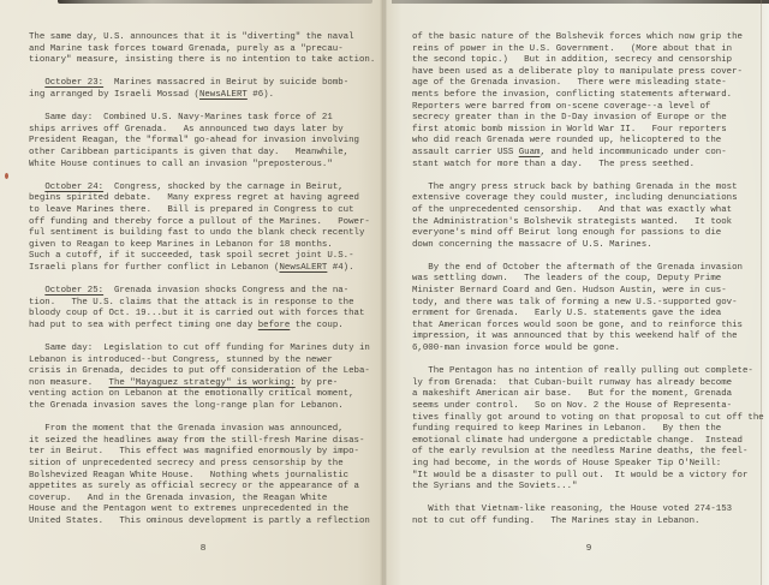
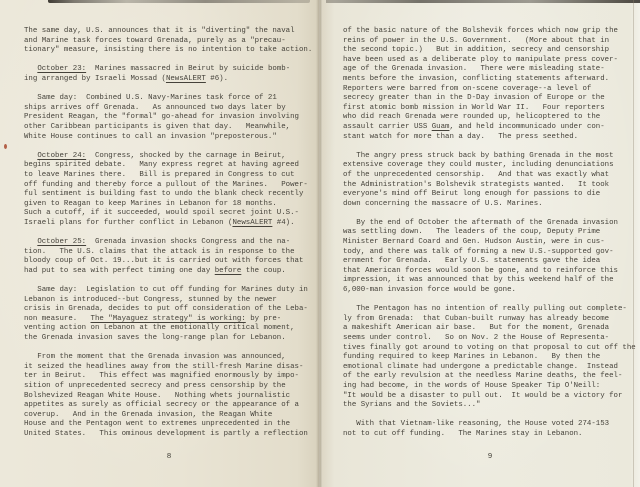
  The same day, U.S. announces that it is "diverting" the naval
  and Marine task forces toward Grenada, purely as a "precau-
  tionary" measure, insisting there is no intention to take action.
  October 23: Marines massacred in Beirut by suicide bomb-
  ing arranged by Israeli Mossad (NewsALERT #6).
  Same day: Combined U.S. Navy-Marines task force of 21
  ships arrives off Grenada. As announced two days later by
  President Reagan, the "formal" go-ahead for invasion involving
  other Caribbean participants is given that day. Meanwhile,
  White House continues to call an invasion "preposterous."
  October 24: Congress, shocked by the carnage in Beirut,
  begins spirited debate. Many express regret at having agreed
  to leave Marines there. Bill is prepared in Congress to cut
  off funding and thereby force a pullout of the Marines. Power-
  ful sentiment is building fast to undo the blank check recently
  given to Reagan to keep Marines in Lebanon for 18 months.
- Such a cutoff, if it succeeded, task spoil secret joint U.S.-
+ Such a cutoff, if it succeeded, would spoil secret joint U.S.-
  Israeli plans for further conflict in Lebanon (NewsALERT #4).
  October 25: Grenada invasion shocks Congress and the na-
  tion. The U.S. claims that the attack is in response to the
  bloody coup of Oct. 19...but it is carried out with forces that
  had put to sea with perfect timing one day before the coup.
  Same day: Legislation to cut off funding for Marines duty in
  Lebanon is introduced--but Congress, stunned by the newer
  crisis in Grenada, decides to put off consideration of the Leba-
  non measure. The "Mayaguez strategy" is working: by pre-
  venting action on Lebanon at the emotionally critical moment,
  the Grenada invasion saves the long-range plan for Lebanon.
  From the moment that the Grenada invasion was announced,
  it seized the headlines away from the still-fresh Marine disas-
  ter in Beirut. This effect was magnified enormously by impo-
  sition of unprecedented secrecy and press censorship by the
  Bolshevized Reagan White House. Nothing whets journalistic
  appetites as surely as official secrecy or the appearance of a
  coverup. And in the Grenada invasion, the Reagan White
  House and the Pentagon went to extremes unprecedented in the
  United States. This ominous development is partly a reflection
  8
  of the basic nature of the Bolshevik forces which now grip the
  reins of power in the U.S. Government. (More about that in
  the second topic.) But in addition, secrecy and censorship
  have been used as a deliberate ploy to manipulate press cover-
  age of the Grenada invasion. There were misleading state-
  ments before the invasion, conflicting statements afterward.
  Reporters were barred from on-scene coverage--a level of
  secrecy greater than in the D-Day invasion of Europe or the
  first atomic bomb mission in World War II. Four reporters
  who did reach Grenada were rounded up, helicoptered to the
  assault carrier USS Guam, and held incommunicado under con-
  stant watch for more than a day. The press seethed.
  The angry press struck back by bathing Grenada in the most
  extensive coverage they could muster, including denunciations
  of the unprecedented censorship. And that was exactly what
  the Administration's Bolshevik strategists wanted. It took
  everyone's mind off Beirut long enough for passions to die
  down concerning the massacre of U.S. Marines.
  By the end of October the aftermath of the Grenada invasion
  was settling down. The leaders of the coup, Deputy Prime
  Minister Bernard Coard and Gen. Hudson Austin, were in cus-
  tody, and there was talk of forming a new U.S.-supported gov-
  ernment for Grenada. Early U.S. statements gave the idea
  that American forces would soon be gone, and to reinforce this
  impression, it was announced that by this weekend half of the
  6,000-man invasion force would be gone.
  The Pentagon has no intention of really pulling out complete-
  ly from Grenada: that Cuban-built runway has already become
  a makeshift American air base. But for the moment, Grenada
  seems under control. So on Nov. 2 the House of Representa-
  tives finally got around to voting on that proposal to cut off the
  funding required to keep Marines in Lebanon. By then the
  emotional climate had undergone a predictable change. Instead
  of the early revulsion at the needless Marine deaths, the feel-
  ing had become, in the words of House Speaker Tip O'Neill:
  "It would be a disaster to pull out. It would be a victory for
  the Syrians and the Soviets..."
  With that Vietnam-like reasoning, the House voted 274-153
  not to cut off funding. The Marines stay in Lebanon.
  9
